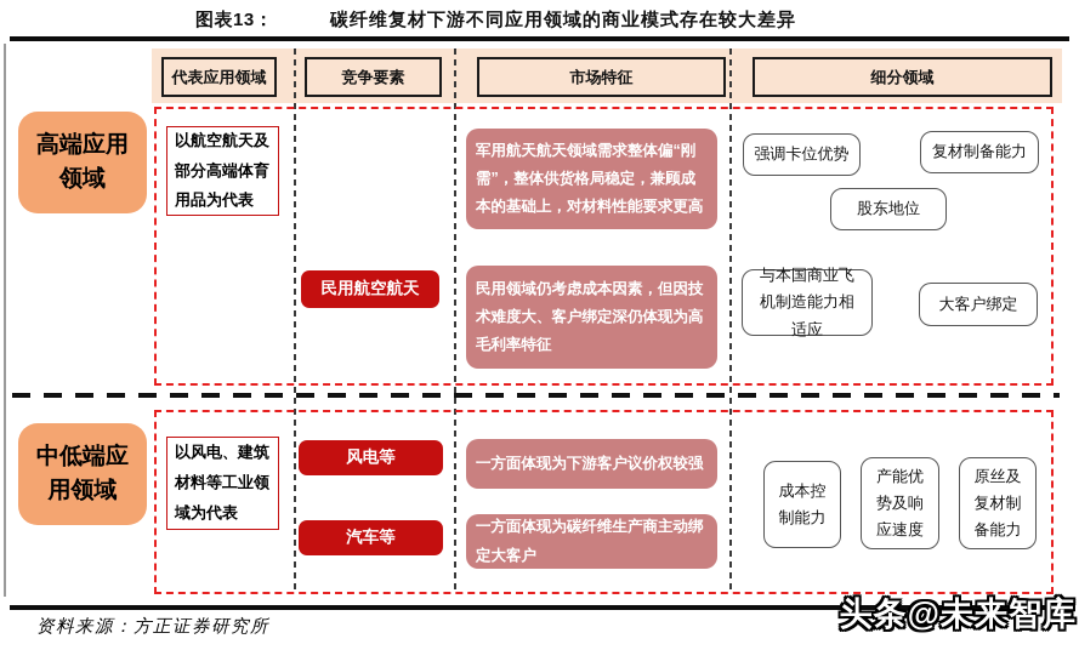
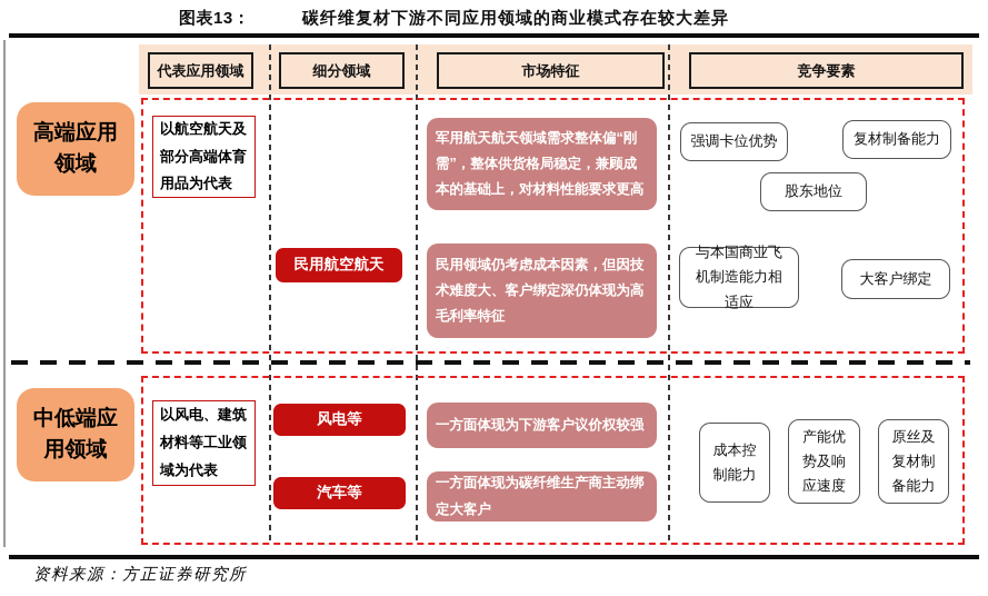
  图表13：
  碳纤维复材下游不同应用领域的商业模式存在较大差异
  代表应用领域
- 竞争要素
+ 细分领域
  市场特征
- 细分领域
+ 竞争要素
  高端应用领域
  以航空航天及部分高端体育用品为代表
  民用航空航天
  军用航天航天领域需求整体偏“刚需”，整体供货格局稳定，兼顾成本的基础上，对材料性能要求更高
  民用领域仍考虑成本因素，但因技术难度大、客户绑定深仍体现为高毛利率特征
  强调卡位优势
  复材制备能力
  股东地位
  与本国商业飞机制造能力相适应
  大客户绑定
  中低端应用领域
  以风电、建筑材料等工业领域为代表
  风电等
  汽车等
  一方面体现为下游客户议价权较强
  一方面体现为碳纤维生产商主动绑定大客户
  成本控制能力
  产能优势及响应速度
  原丝及复材制备能力
  资料来源：方正证券研究所
- 头条@未来智库
